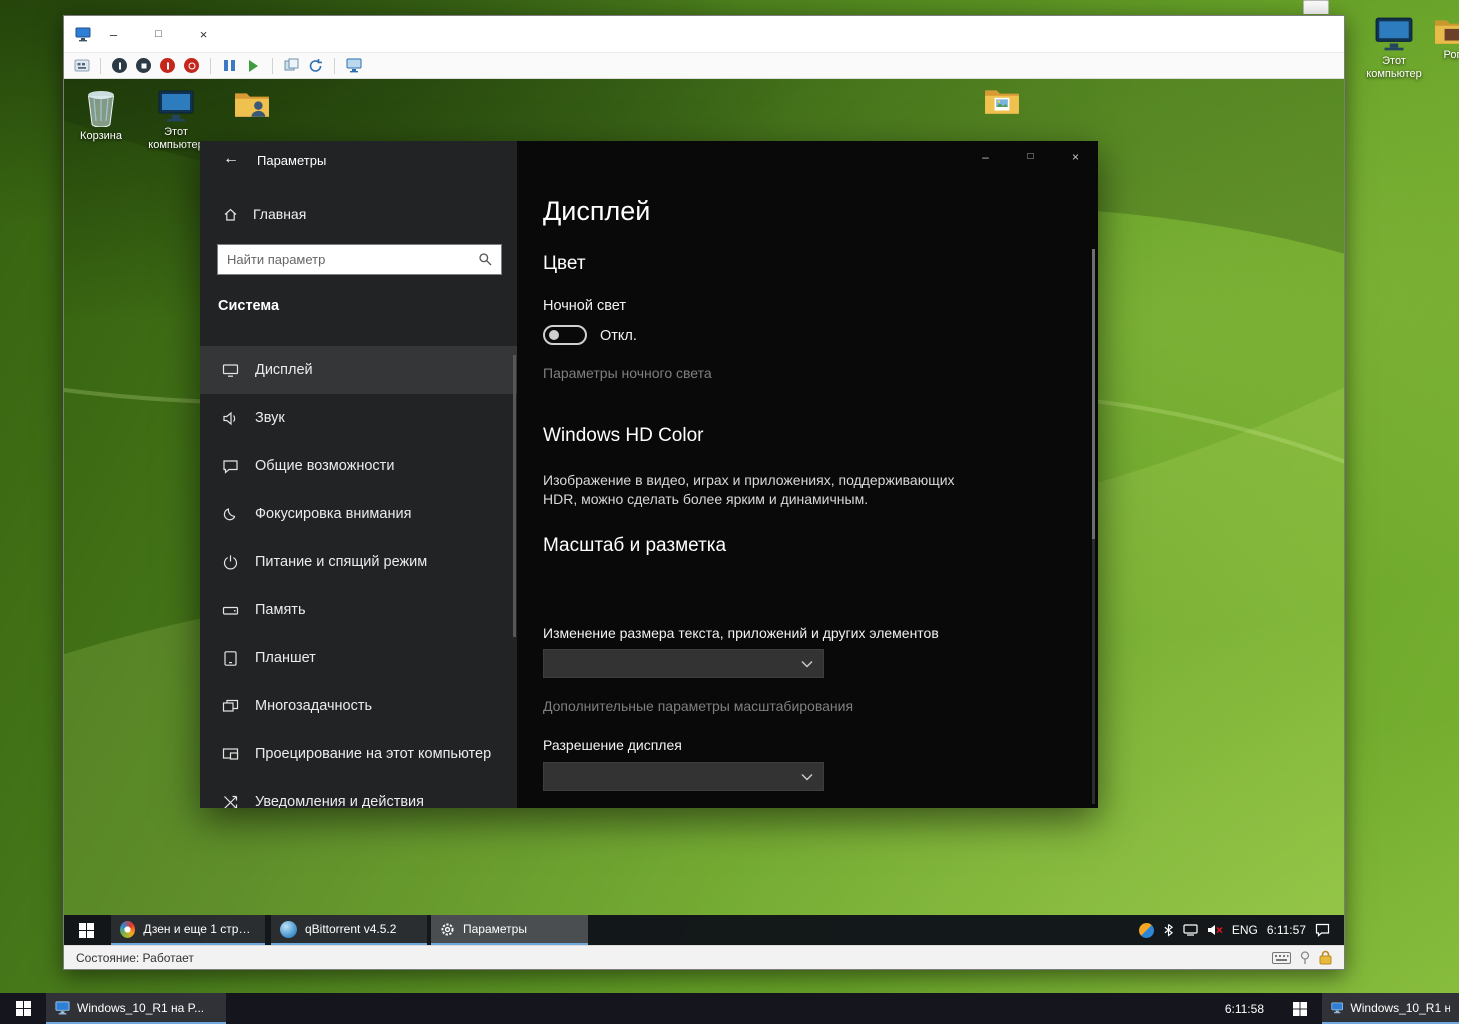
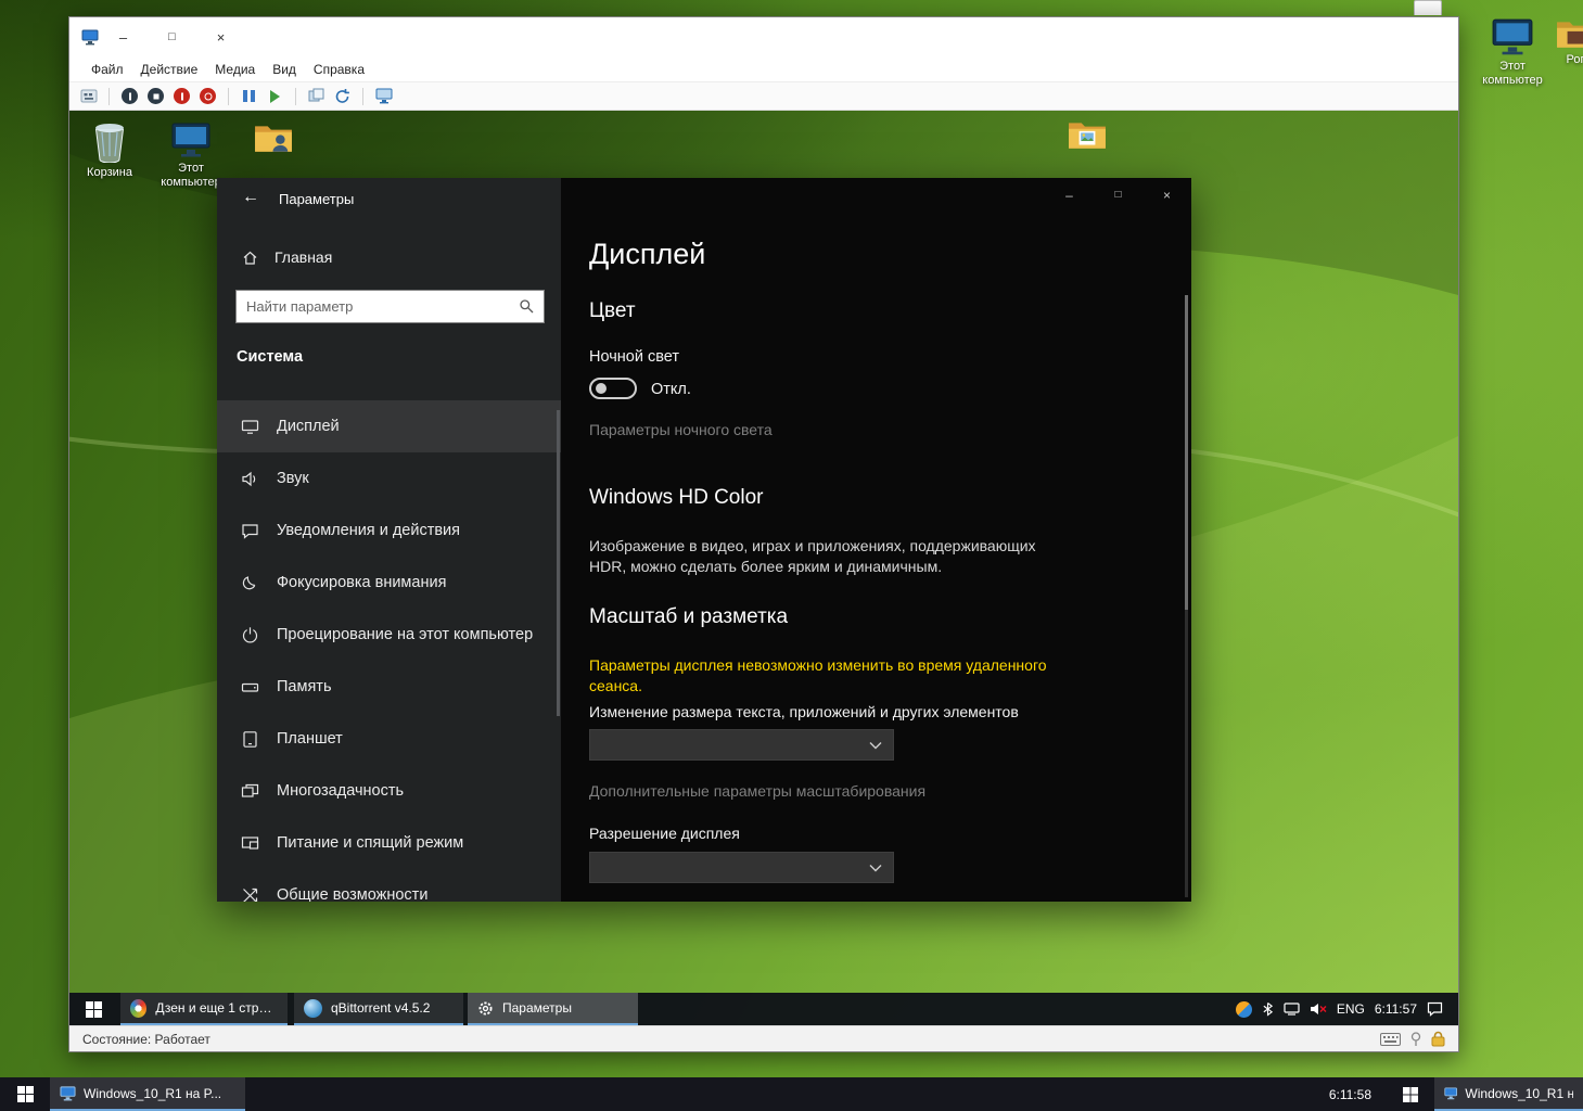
  Этот компьютер
  Рог
  –
  □
  ×
+ Файл
+ Действие
+ Медиа
+ Вид
+ Справка
  Корзина
  Этот компьюте
  ←
  Параметры
  Главная
  Найти параметр
  Система
  Дисплей
  Звук
- Общие возможности
+ Уведомления и действия
  Фокусировка внимания
- Питание и спящий режим
+ Проецирование на этот компьютер
  Память
  Планшет
  Многозадачность
- Проецирование на этот компьютер
+ Питание и спящий режим
- Уведомления и действия
+ Общие возможности
  –
  □
  ×
  Дисплей
  Цвет
  Ночной свет
  Откл.
  Параметры ночного света
  Windows HD Color
  Изображение в видео, играх и приложениях, поддерживающих HDR, можно сделать более ярким и динамичным.
  Масштаб и разметка
+ Параметры дисплея невозможно изменить во время удаленного сеанса.
  Изменение размера текста, приложений и других элементов
  Дополнительные параметры масштабирования
  Разрешение дисплея
  Дзен и еще 1 страни
  qBittorrent v4.5.2
  Параметры
  ENG
  6:11:57
  Состояние: Работает
  Windows_10_R1 на P...
  6:11:58
  Windows_10_R1 н
